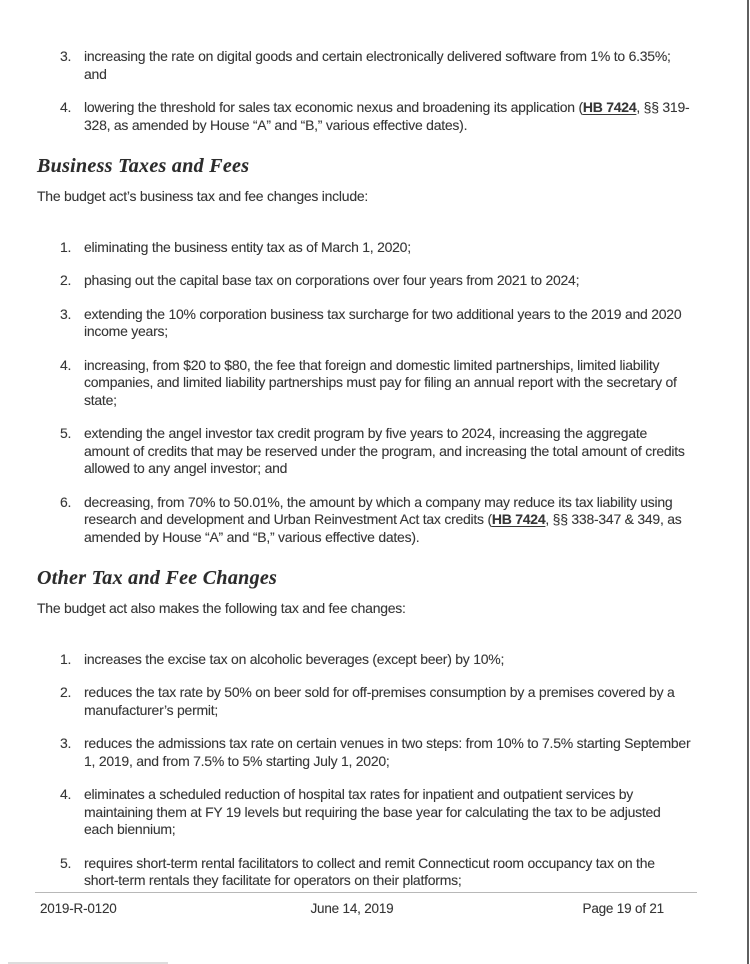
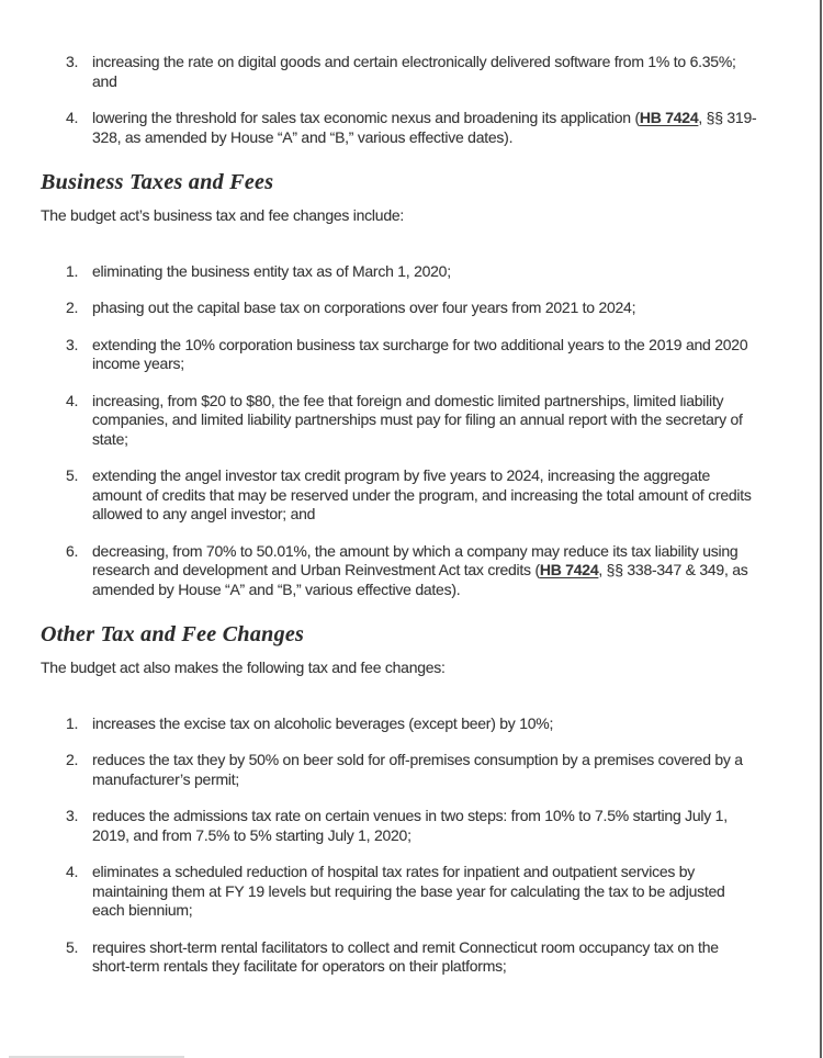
  3.
  increasing the rate on digital goods and certain electronically delivered software from 1% to 6.35%; and
  4.
  lowering the threshold for sales tax economic nexus and broadening its application (HB 7424, §§ 319-328, as amended by House “A” and “B,” various effective dates).
  Business Taxes and Fees
  The budget act’s business tax and fee changes include:
  1.
  eliminating the business entity tax as of March 1, 2020;
  2.
  phasing out the capital base tax on corporations over four years from 2021 to 2024;
  3.
  extending the 10% corporation business tax surcharge for two additional years to the 2019 and 2020 income years;
  4.
  increasing, from $20 to $80, the fee that foreign and domestic limited partnerships, limited liability companies, and limited liability partnerships must pay for filing an annual report with the secretary of state;
  5.
  extending the angel investor tax credit program by five years to 2024, increasing the aggregate amount of credits that may be reserved under the program, and increasing the total amount of credits allowed to any angel investor; and
  6.
  decreasing, from 70% to 50.01%, the amount by which a company may reduce its tax liability using research and development and Urban Reinvestment Act tax credits (HB 7424, §§ 338-347 & 349, as amended by House “A” and “B,” various effective dates).
  Other Tax and Fee Changes
  The budget act also makes the following tax and fee changes:
  1.
  increases the excise tax on alcoholic beverages (except beer) by 10%;
  2.
- reduces the tax rate by 50% on beer sold for off-premises consumption by a premises covered by a manufacturer’s permit;
+ reduces the tax they by 50% on beer sold for off-premises consumption by a premises covered by a manufacturer’s permit;
  3.
- reduces the admissions tax rate on certain venues in two steps: from 10% to 7.5% starting September 1, 2019, and from 7.5% to 5% starting July 1, 2020;
+ reduces the admissions tax rate on certain venues in two steps: from 10% to 7.5% starting July 1, 2019, and from 7.5% to 5% starting July 1, 2020;
  4.
  eliminates a scheduled reduction of hospital tax rates for inpatient and outpatient services by maintaining them at FY 19 levels but requiring the base year for calculating the tax to be adjusted each biennium;
  5.
  requires short-term rental facilitators to collect and remit Connecticut room occupancy tax on the short-term rentals they facilitate for operators on their platforms;
- 2019-R-0120
- June 14, 2019
- Page 19 of 21
